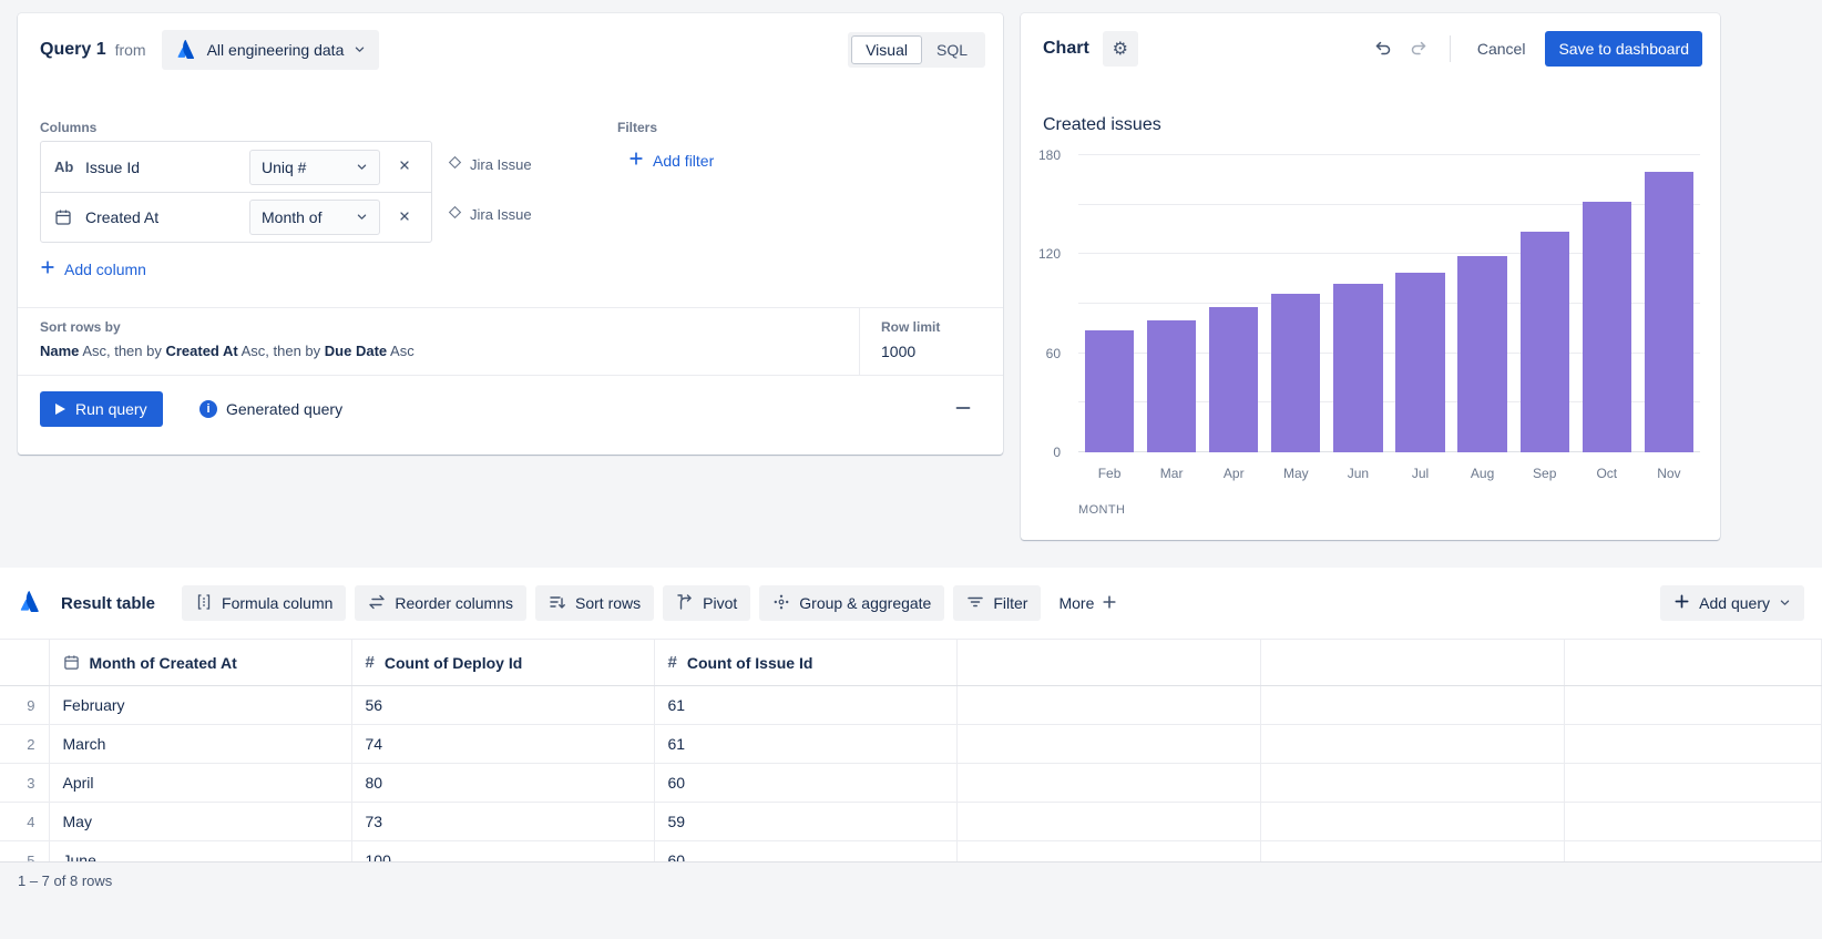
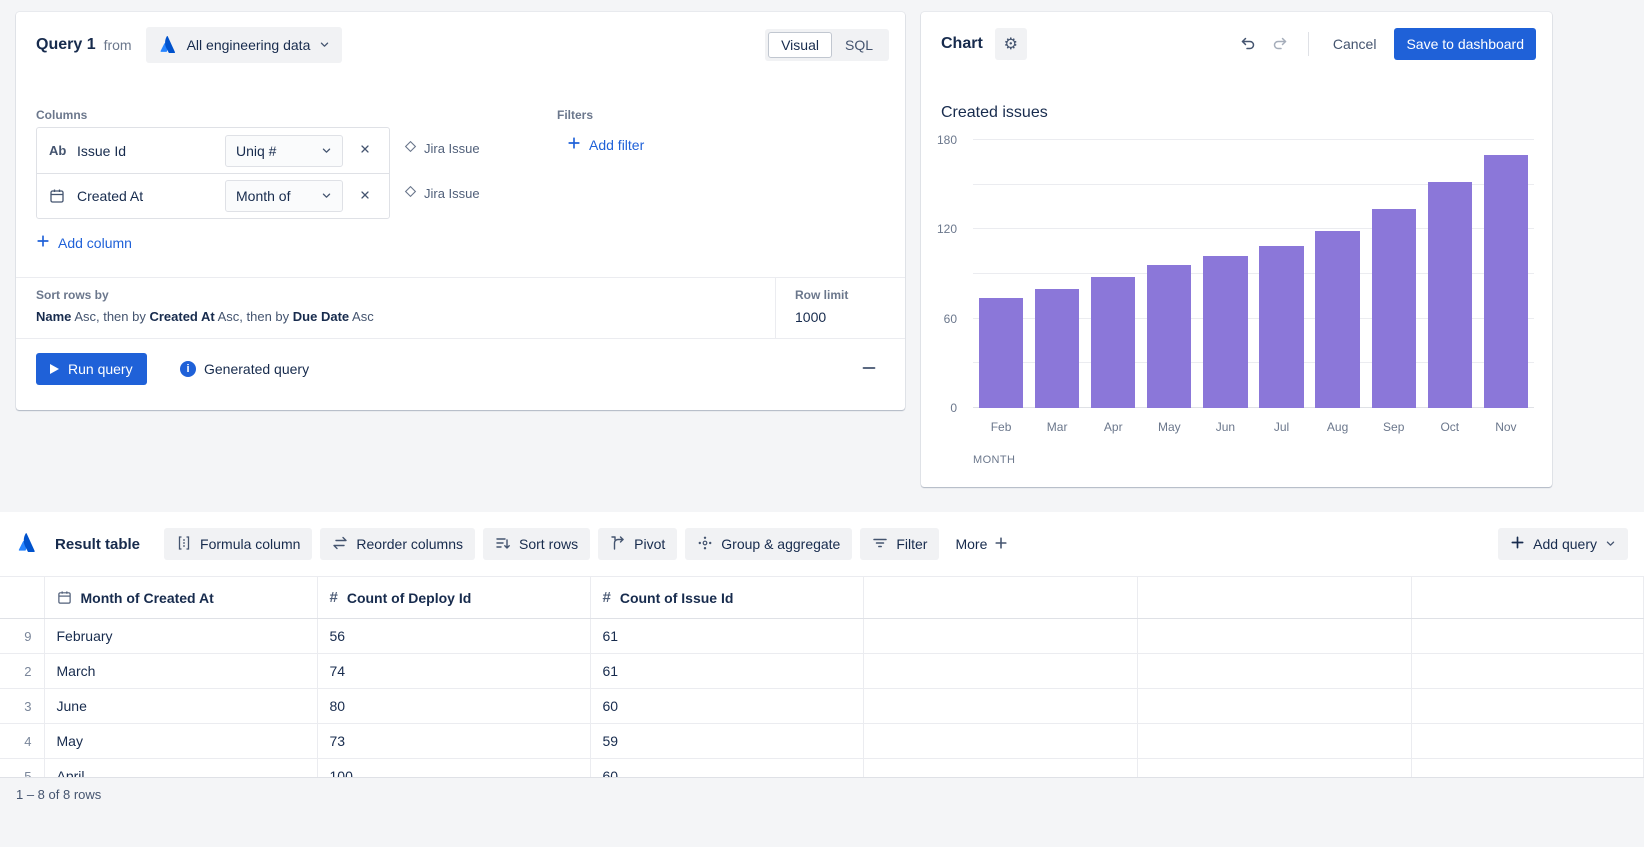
  Query 1
  from
  All engineering data
  Visual
  SQL
  Columns
  Filters
  Ab
  Issue Id
  Uniq #
  Created At
  Month of
  Jira Issue
  Jira Issue
  Add column
  Add filter
  Sort rows by
  Name Asc, then by Created At Asc, then by Due Date Asc
  Row limit
  1000
  Run query
  i
  Generated query
  Chart
  ⚙
  Cancel
  Save to dashboard
  Created issues
  0
  60
  120
  180
  Feb
  Mar
  Apr
  May
  Jun
  Jul
  Aug
  Sep
  Oct
  Nov
  MONTH
  Result table
  Formula column
  Reorder columns
  Sort rows
  Pivot
  Group & aggregate
  Filter
  More
  Add query
  	Month of Created At	# Count of Deploy Id	# Count of Issue Id
  9	February	56	61
  2	March	74	61
- 3	April	80	60
+ 3	June	80	60
  4	May	73	59
- 5	June	100	60
+ 5	April	100	60
- 1 – 7 of 8 rows
+ 1 – 8 of 8 rows
